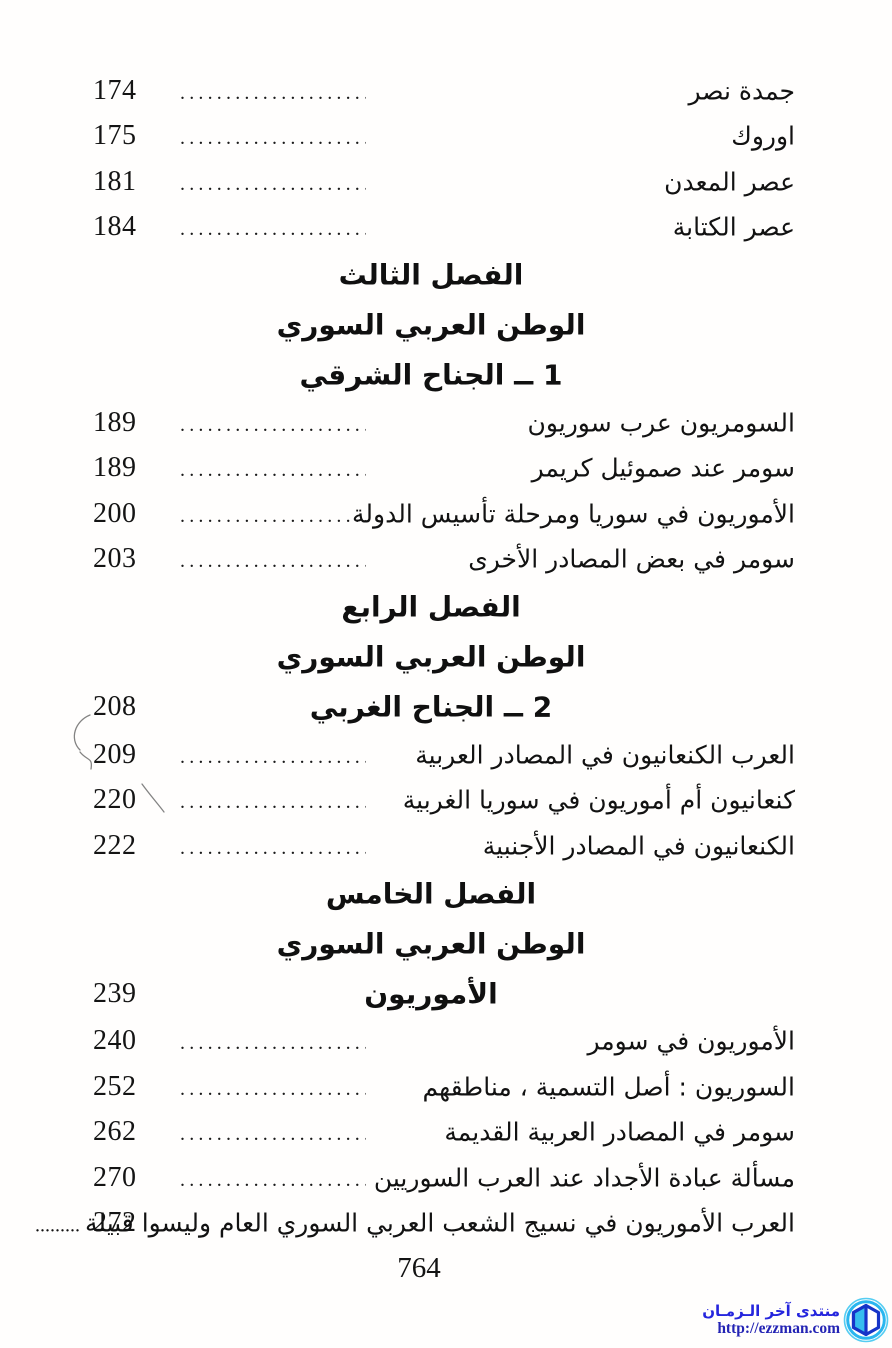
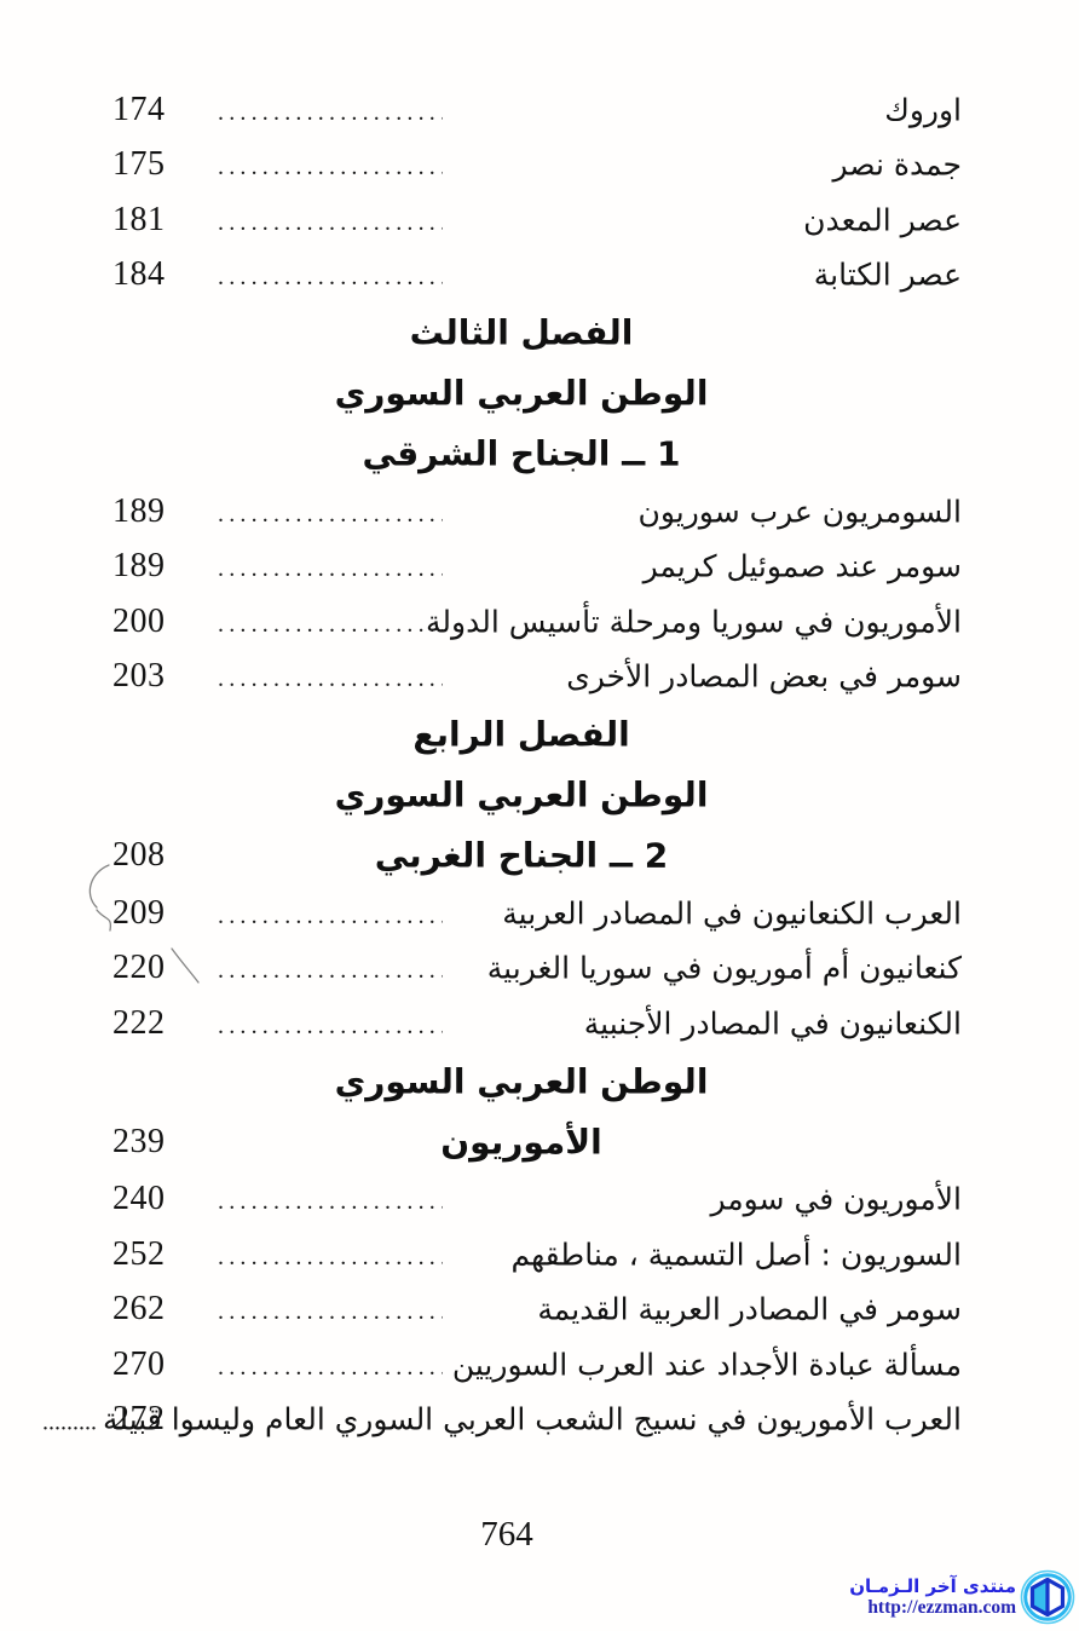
  174
  ....................
- جمدة نصر
+ اوروك
  175
  ....................
- اوروك
+ جمدة نصر
  181
  ....................
  عصر المعدن
  184
  ....................
  عصر الكتابة
  الفصل الثالث
  الوطن العربي السوري
  1 ــ الجناح الشرقي
  189
  ....................
  السومريون عرب سوريون
  189
  ....................
  سومر عند صموئيل كريمر
  200
  ....................
  الأموريون في سوريا ومرحلة تأسيس الدولة
  203
  ....................
  سومر في بعض المصادر الأخرى
  الفصل الرابع
  الوطن العربي السوري
  208
  2 ــ الجناح الغربي
  209
  ....................
  العرب الكنعانيون في المصادر العربية
  220
  ....................
  كنعانيون أم أموريون في سوريا الغربية
  222
  ....................
  الكنعانيون في المصادر الأجنبية
- الفصل الخامس
  الوطن العربي السوري
  239
  الأموريون
  240
  ....................
  الأموريون في سومر
  252
  ....................
  السوريون : أصل التسمية ، مناطقهم
  262
  ....................
  سومر في المصادر العربية القديمة
  270
  ....................
  مسألة عبادة الأجداد عند العرب السوريين
  272
  العرب الأموريون في نسيج الشعب العربي السوري العام وليسوا قبيلة .........
  764
  منتدى آخر الـزمـان
  http://ezzman.com
